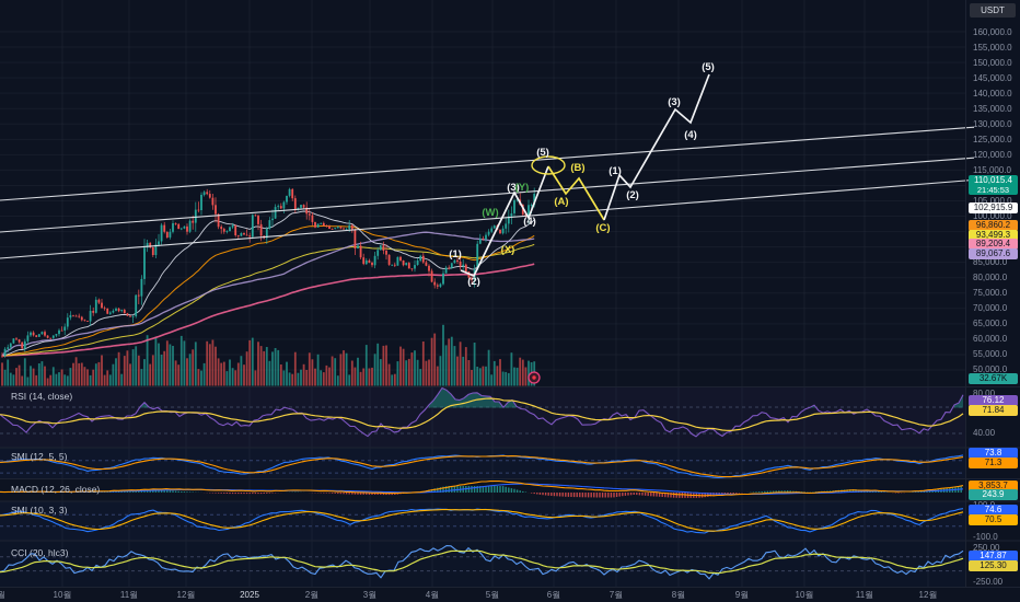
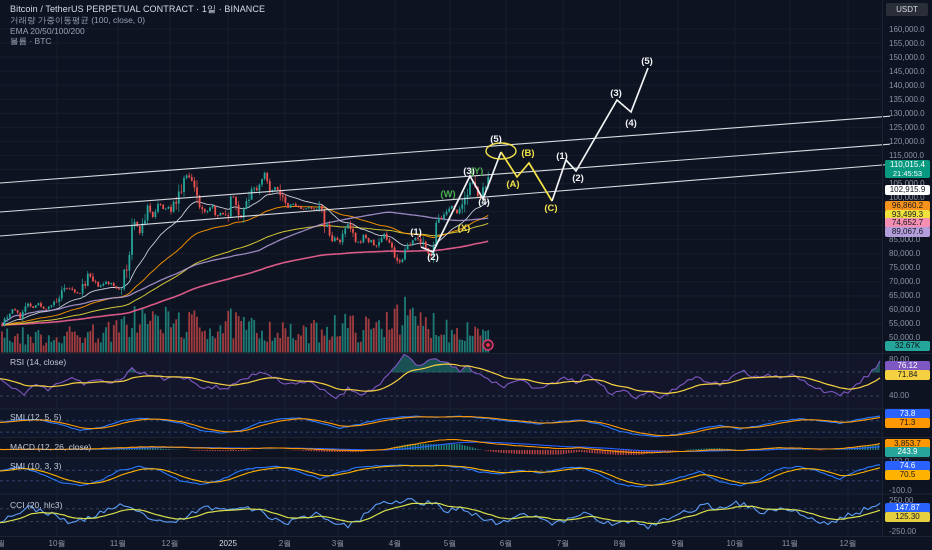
  (1)
  (2)
  (3)
  (4)
  (5)
  (1)
  (2)
  (3)
  (4)
  (5)
  (A)
  (B)
  (C)
  (X)
  (W)
  (Y)
+ Bitcoin / TetherUS PERPETUAL CONTRACT · 1일 · BINANCE
+ 거래량 가중이동평균 (100, close, 0)
+ EMA 20/50/100/200
+ 볼륨 · BTC
  RSI (14, close)
  SMI (12, 5, 5)
  MACD (12, 26, close)
  SMI (10, 3, 3)
  CCI (20, hlc3)
  USDT
  160,000.0
  155,000.0
  150,000.0
  145,000.0
  140,000.0
  135,000.0
  130,000.0
  125,000.0
  120,000.0
  115,000.0
  105,000.0
  100,000.0
  85,000.0
  80,000.0
  75,000.0
  70,000.0
  65,000.0
  60,000.0
  55,000.0
  50,000.0
  80.00
  40.00
  -100.0
  250.00
  -250.00
  110,015.4
  21:45:53
  102,915.9
  96,860.2
  93,499.3
- 89,209.4
+ 74,652.7
  89,067.6
  32.67K
  76.12
  71.84
  73.8
  71.3
  3,853.7
  243.9
  74.6
  70.5
  147.87
  125.30
  월
  10월
  11월
  12월
  2025
  2월
  3월
  4월
  5월
  6월
  7월
  8월
  9월
  10월
  11월
  12월
